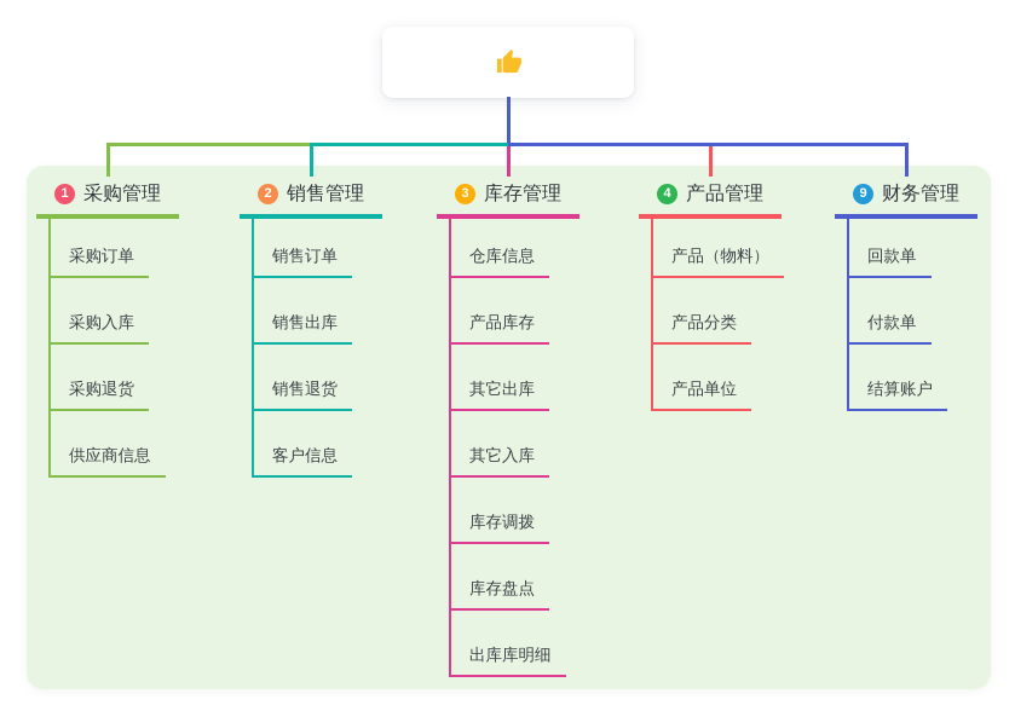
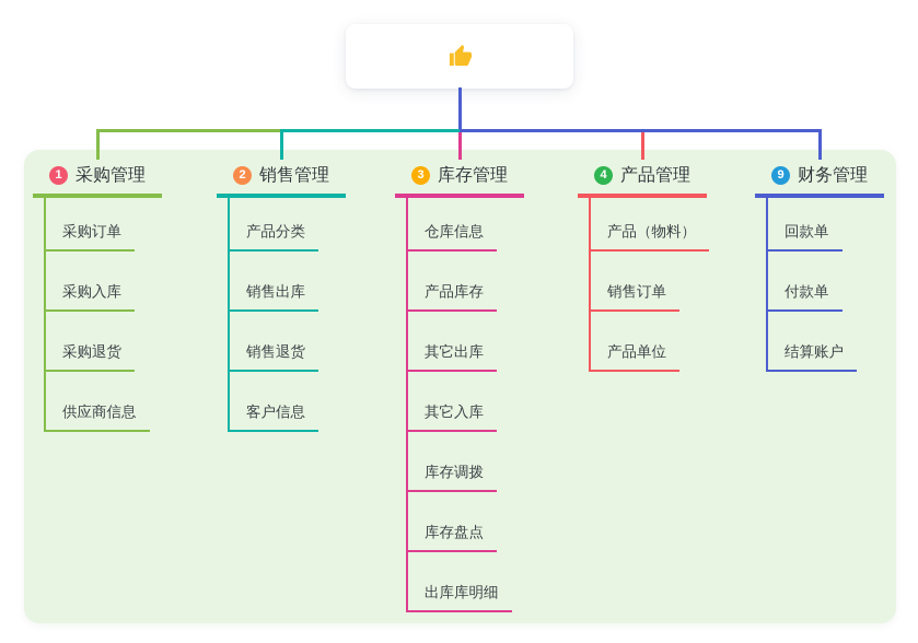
  1
  采购管理
  采购订单
  采购入库
  采购退货
  供应商信息
  2
  销售管理
- 销售订单
+ 产品分类
  销售出库
  销售退货
  客户信息
  3
  库存管理
  仓库信息
  产品库存
  其它出库
  其它入库
  库存调拨
  库存盘点
  出库库明细
  4
  产品管理
  产品（物料）
- 产品分类
+ 销售订单
  产品单位
  9
  财务管理
  回款单
  付款单
  结算账户
